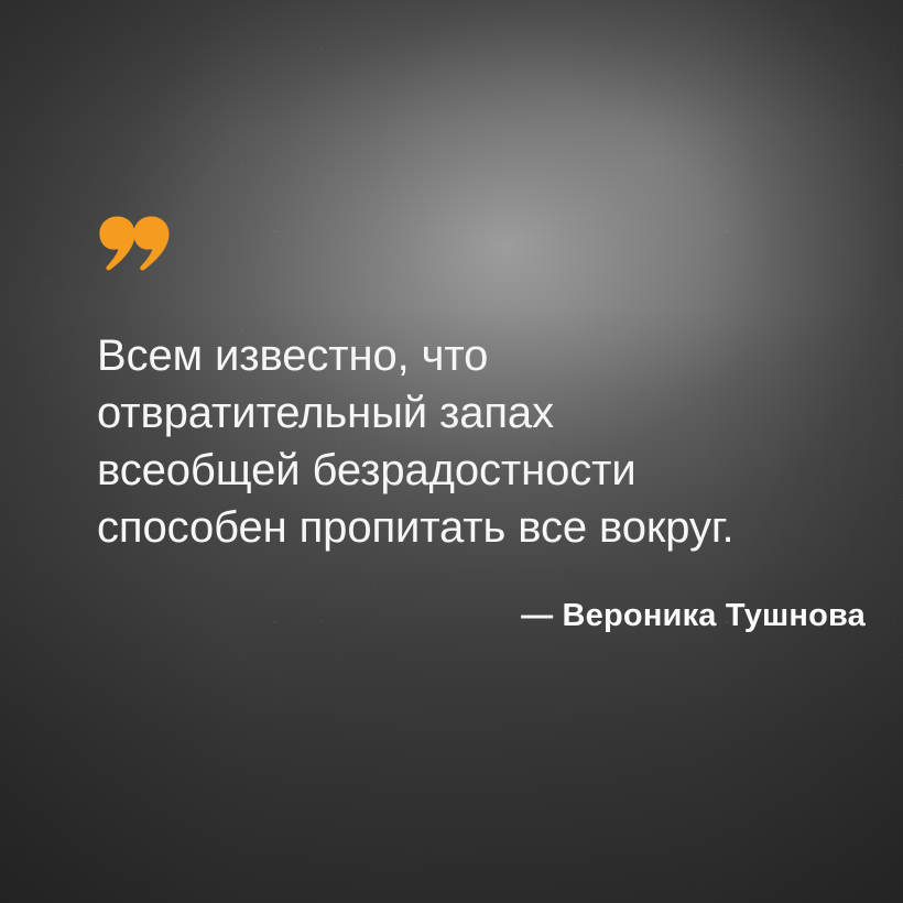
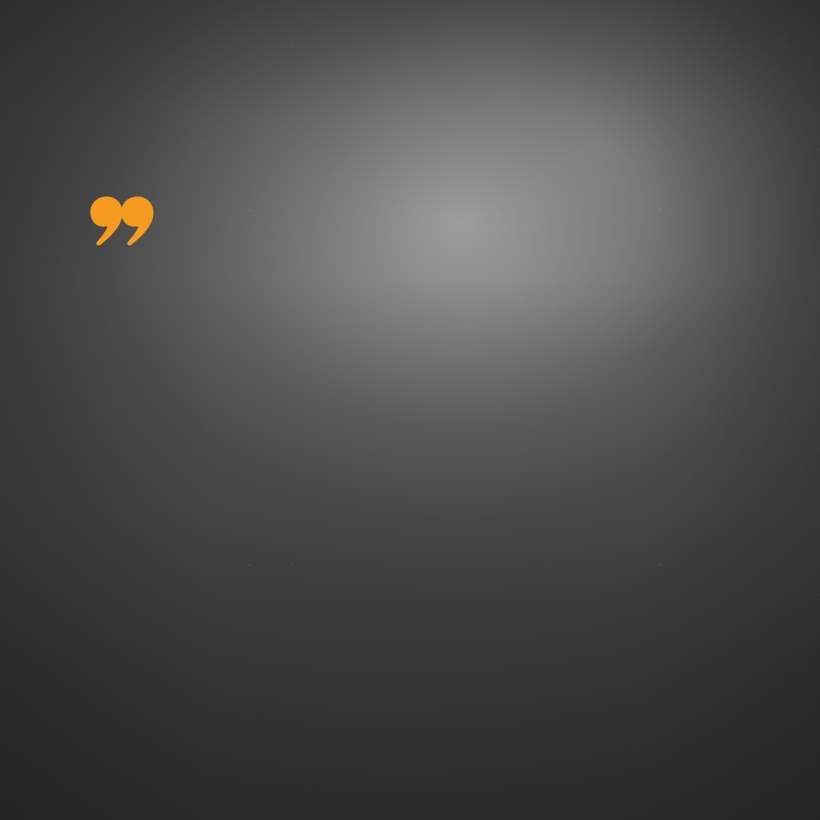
- Всем известно, что
- отвратительный запах
- всеобщей безрадостности
- способен пропитать все вокруг.
- — Вероника Тушнова
